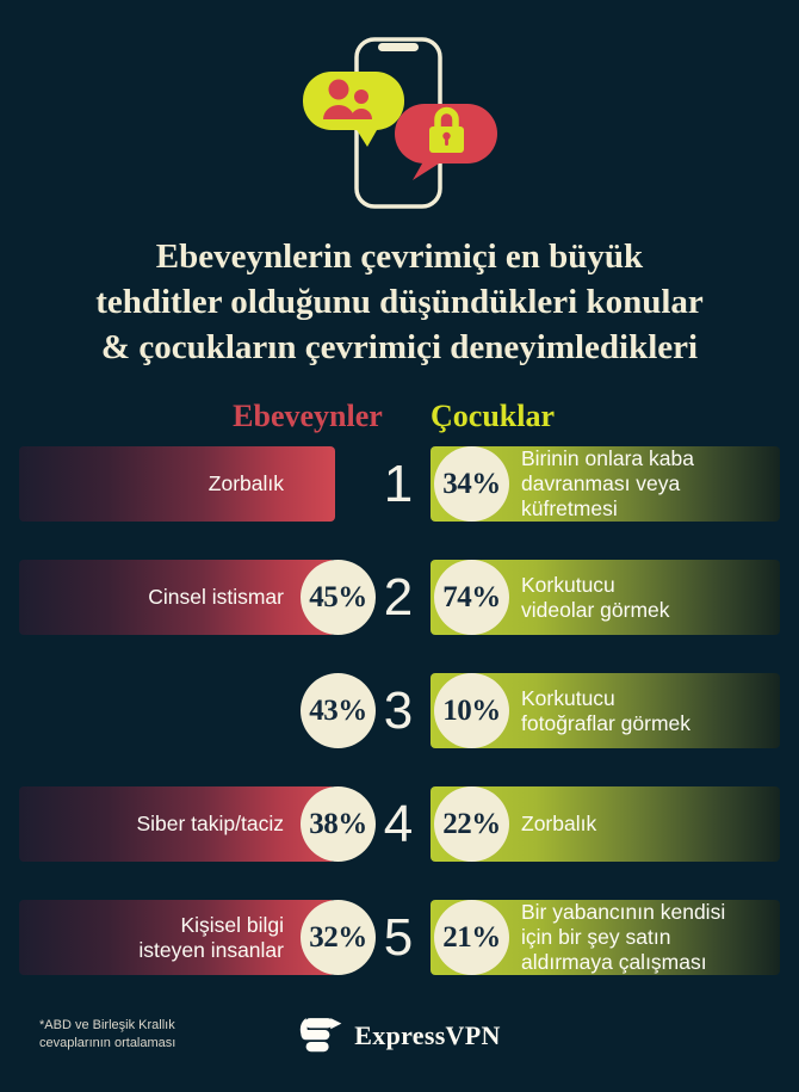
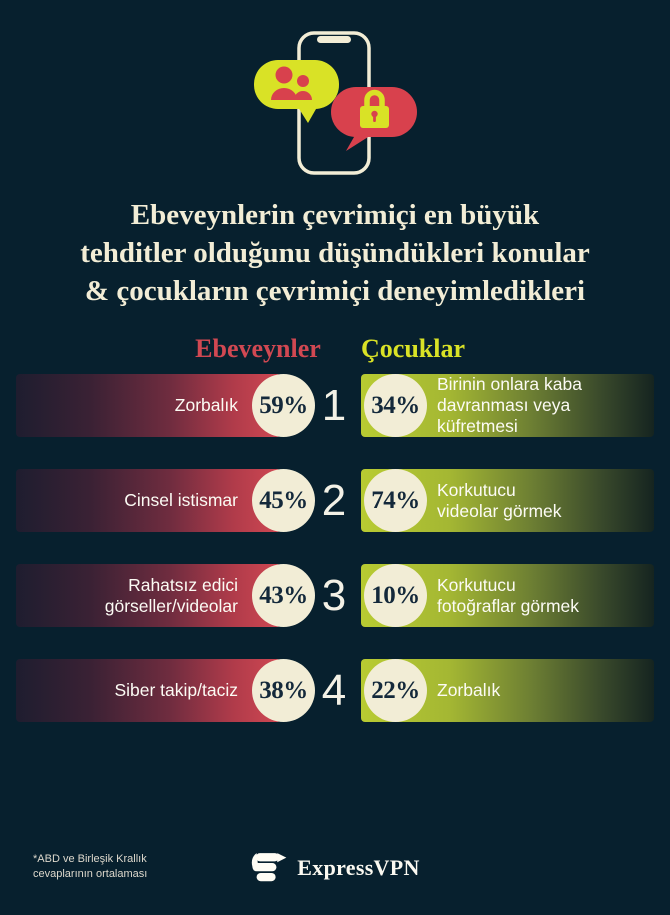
  Ebeveynlerin çevrimiçi en büyük
  tehditler olduğunu düşündükleri konular
  & çocukların çevrimiçi deneyimledikleri
  Ebeveynler
  Çocuklar
  Zorbalık
  Birinin onlara kaba
  davranması veya
  küfretmesi
+ 59%
  1
  34%
  Cinsel istismar
  Korkutucu
  videolar görmek
  45%
  2
  74%
+ Rahatsız edici
+ görseller/videolar
  Korkutucu
  fotoğraflar görmek
  43%
  3
  10%
  Siber takip/taciz
  Zorbalık
  38%
  4
  22%
- Kişisel bilgi
- isteyen insanlar
- Bir yabancının kendisi
- için bir şey satın
- aldırmaya çalışması
- 32%
- 5
- 21%
  *ABD ve Birleşik Krallık
  cevaplarının ortalaması
  ExpressVPN
